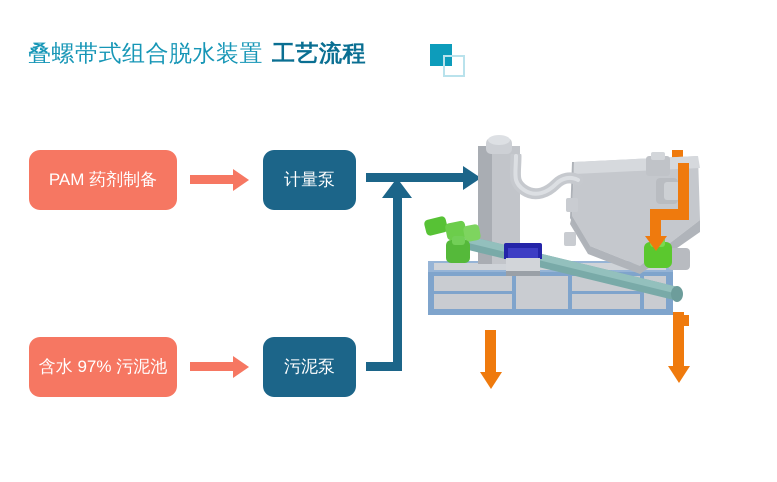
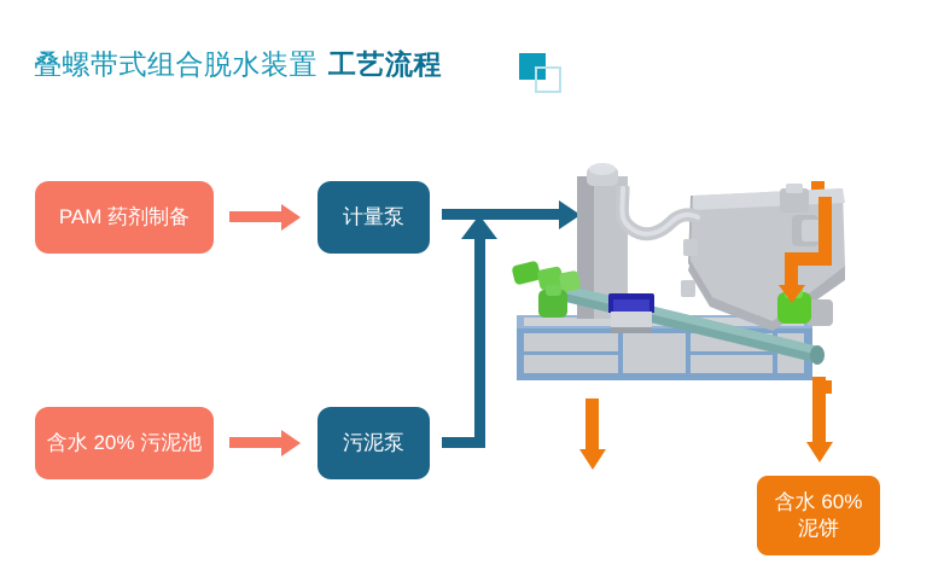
  叠螺带式组合脱水装置 工艺流程
  PAM 药剂制备
  计量泵
- 含水 97% 污泥池
+ 含水 20% 污泥池
  污泥泵
+ 含水 60%
+ 泥饼
